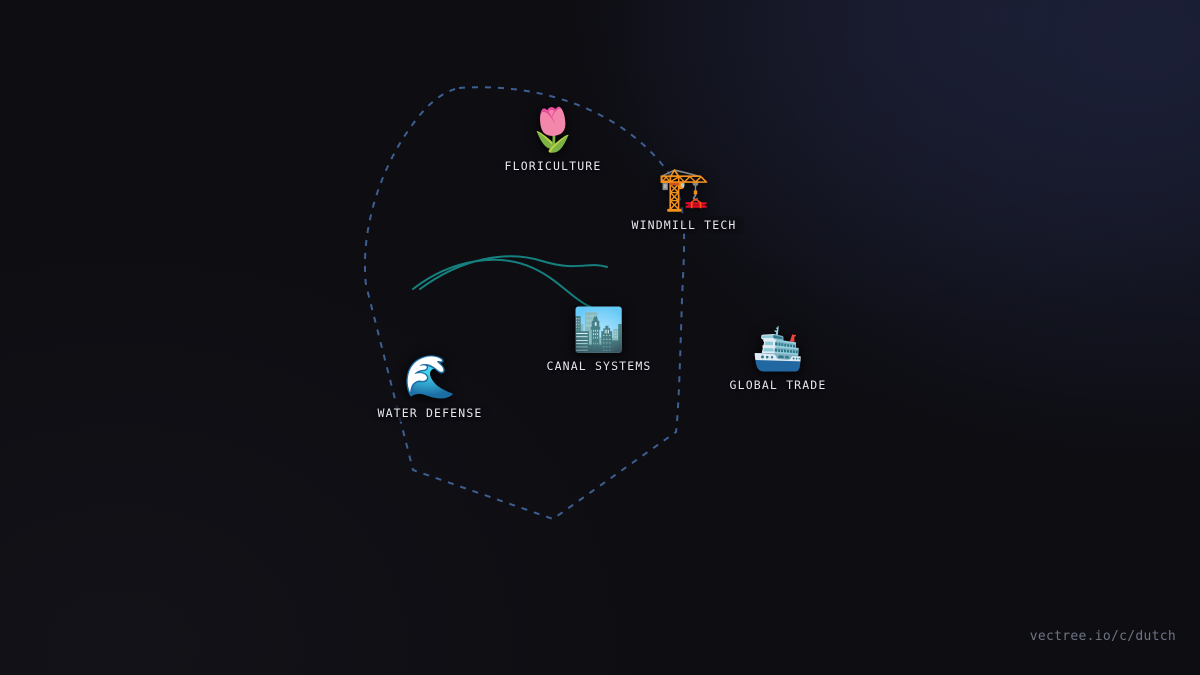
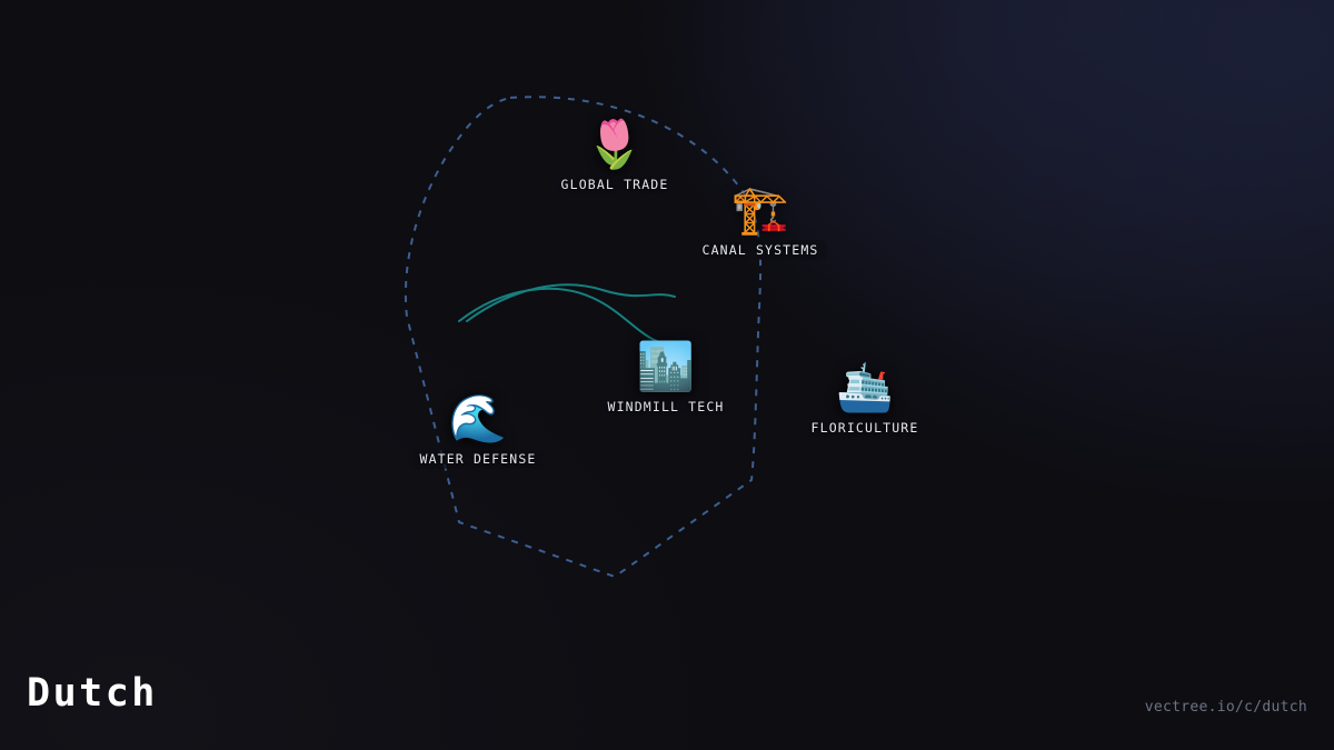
  🌷
- FLORICULTURE
+ GLOBAL TRADE
  🏗️
- WINDMILL TECH
+ CANAL SYSTEMS
  🏙️
- CANAL SYSTEMS
+ WINDMILL TECH
  🌊
  WATER DEFENSE
  🛳️
- GLOBAL TRADE
+ FLORICULTURE
+ Dutch
  vectree.io/c/dutch
